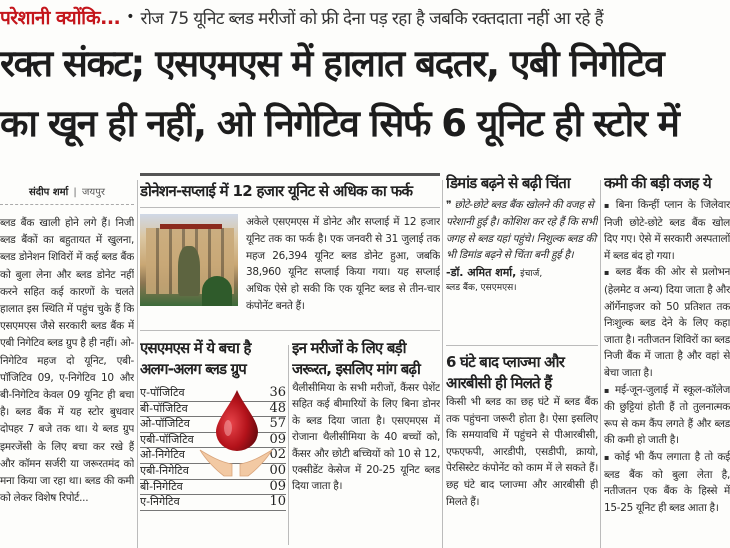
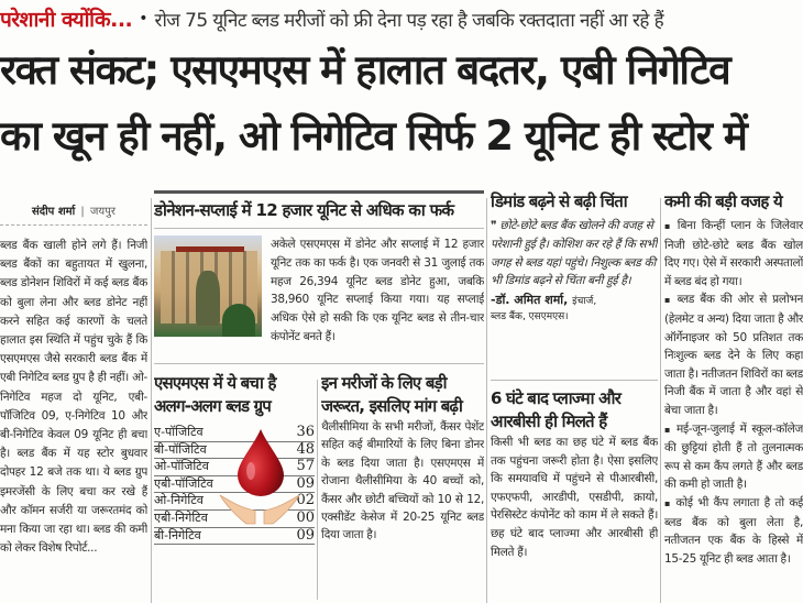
  परेशानी क्योंकि...
  •
  रोज 75 यूनिट ब्लड मरीजों को फ्री देना पड़ रहा है जबकि रक्तदाता नहीं आ रहे हैं
  रक्त संकट; एसएमएस में हालात बदतर, एबी निगेटिव
- का खून ही नहीं, ओ निगेटिव सिर्फ 6 यूनिट ही स्टोर में
+ का खून ही नहीं, ओ निगेटिव सिर्फ 2 यूनिट ही स्टोर में
  संदीप शर्मा | जयपुर
- ब्लड बैंक खाली होने लगे हैं। निजी ब्लड बैंकों का बहुतायत में खुलना, ब्लड डोनेशन शिविरों में कई ब्लड बैंक को बुला लेना और ब्लड डोनेट नहीं करने सहित कई कारणों के चलते हालात इस स्थिति में पहुंच चुके हैं कि एसएमएस जैसे सरकारी ब्लड बैंक में एबी निगेटिव ब्लड ग्रुप है ही नहीं। ओ-निगेटिव महज दो यूनिट, एबी-पॉजिटिव 09, ए-निगेटिव 10 और बी-निगेटिव केवल 09 यूनिट ही बचा है। ब्लड बैंक में यह स्टोर बुधवार दोपहर 7 बजे तक था। ये ब्लड ग्रुप इमरजेंसी के लिए बचा कर रखे हैं और कॉमन सर्जरी या जरूरतमंद को मना किया जा रहा था। ब्लड की कमी को लेकर विशेष रिपोर्ट...
+ ब्लड बैंक खाली होने लगे हैं। निजी ब्लड बैंकों का बहुतायत में खुलना, ब्लड डोनेशन शिविरों में कई ब्लड बैंक को बुला लेना और ब्लड डोनेट नहीं करने सहित कई कारणों के चलते हालात इस स्थिति में पहुंच चुके हैं कि एसएमएस जैसे सरकारी ब्लड बैंक में एबी निगेटिव ब्लड ग्रुप है ही नहीं। ओ-निगेटिव महज दो यूनिट, एबी-पॉजिटिव 09, ए-निगेटिव 10 और बी-निगेटिव केवल 09 यूनिट ही बचा है। ब्लड बैंक में यह स्टोर बुधवार दोपहर 12 बजे तक था। ये ब्लड ग्रुप इमरजेंसी के लिए बचा कर रखे हैं और कॉमन सर्जरी या जरूरतमंद को मना किया जा रहा था। ब्लड की कमी को लेकर विशेष रिपोर्ट...
  डोनेशन-सप्लाई में 12 हजार यूनिट से अधिक का फर्क
  अकेले एसएमएस में डोनेट और सप्लाई में 12 हजार यूनिट तक का फर्क है। एक जनवरी से 31 जुलाई तक महज 26,394 यूनिट ब्लड डोनेट हुआ, जबकि 38,960 यूनिट सप्लाई किया गया। यह सप्लाई अधिक ऐसे हो सकी कि एक यूनिट ब्लड से तीन-चार कंपोनेंट बनते हैं।
  एसएमएस में ये बचा है अलग-अलग ब्लड ग्रुप
  ए-पॉजिटिव
  36
  बी-पॉजिटिव
  48
  ओ-पॉजिटिव
  57
  एबी-पॉजिटिव
  09
  ओ-निगेटिव
  02
  एबी-निगेटिव
  00
  बी-निगेटिव
  09
- ए-निगेटिव
- 10
  इन मरीजों के लिए बड़ी जरूरत, इसलिए मांग बढ़ी
  थैलीसीमिया के सभी मरीजों, कैंसर पेशेंट सहित कई बीमारियों के लिए बिना डोनर के ब्लड दिया जाता है। एसएमएस में रोजाना थैलीसीमिया के 40 बच्चों को, कैंसर और छोटी बच्चियों को 10 से 12, एक्सीडेंट केसेज में 20-25 यूनिट ब्लड दिया जाता है।
  डिमांड बढ़ने से बढ़ी चिंता
  ❞ छोटे-छोटे ब्लड बैंक खोलने की वजह से परेशानी हुई है। कोशिश कर रहे हैं कि सभी जगह से ब्लड यहां पहुंचे। निशुल्क ब्लड की भी डिमांड बढ़ने से चिंता बनी हुई है।
  -डॉ. अमित शर्मा, इंचार्ज,
  ब्लड बैंक, एसएमएस।
  6 घंटे बाद प्लाज्मा और आरबीसी ही मिलते हैं
  किसी भी ब्लड का छह घंटे में ब्लड बैंक तक पहुंचना जरूरी होता है। ऐसा इसलिए कि समयावधि में पहुंचने से पीआरबीसी, एफएफपी, आरडीपी, एसडीपी, क्रायो, पेरसिस्टेट कंपोनेंट को काम में ले सकते हैं। छह घंटे बाद प्लाज्मा और आरबीसी ही मिलते हैं।
  कमी की बड़ी वजह ये
  बिना किन्हीं प्लान के जिलेवार निजी छोटे-छोटे ब्लड बैंक खोल दिए गए। ऐसे में सरकारी अस्पतालों में ब्लड बंद हो गया।
  ब्लड बैंक की ओर से प्रलोभन (हेलमेट व अन्य) दिया जाता है और ऑर्गेनाइजर को 50 प्रतिशत तक निःशुल्क ब्लड देने के लिए कहा जाता है। नतीजतन शिविरों का ब्लड निजी बैंक में जाता है और वहां से बेचा जाता है।
  मई-जून-जुलाई में स्कूल-कॉलेज की छुट्टियां होती हैं तो तुलनात्मक रूप से कम कैंप लगते हैं और ब्लड की कमी हो जाती है।
  कोई भी कैंप लगाता है तो कई ब्लड बैंक को बुला लेता है, नतीजतन एक बैंक के हिस्से में 15-25 यूनिट ही ब्लड आता है।
